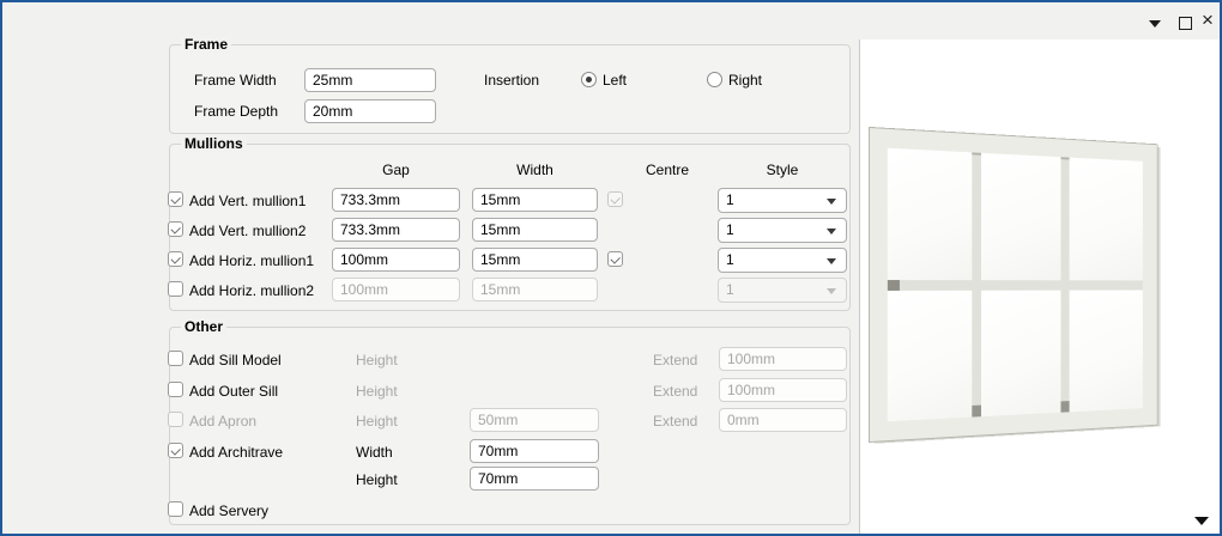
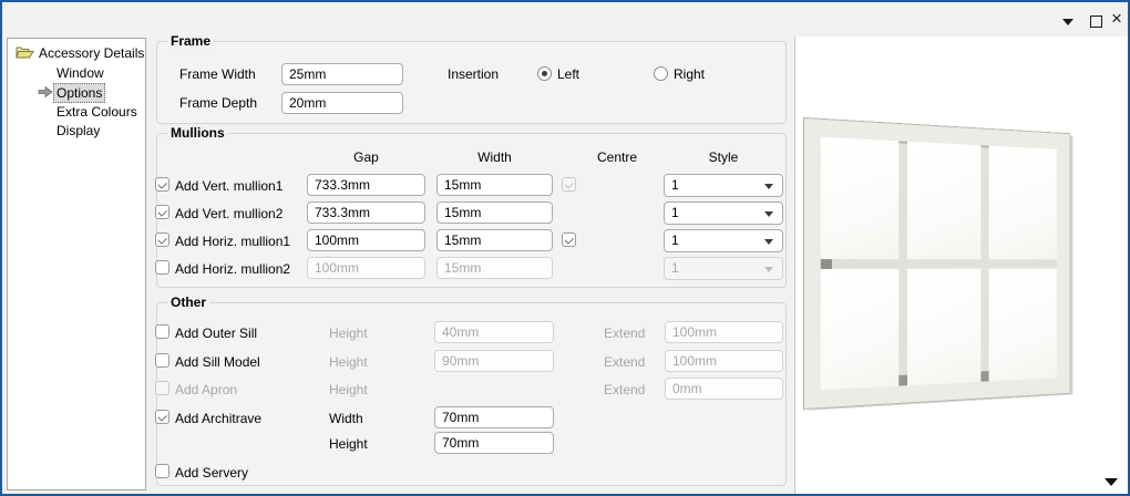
  ×
+ Accessory Details
+ Window
+ Options
+ Extra Colours
+ Display
  Frame
  Frame Width
  25mm
  Frame Depth
  20mm
  Insertion
  Left
  Right
  Mullions
  Gap
  Width
  Centre
  Style
  Add Vert. mullion1
  733.3mm
  15mm
  1
  Add Vert. mullion2
  733.3mm
  15mm
  1
  Add Horiz. mullion1
  100mm
  15mm
  1
  Add Horiz. mullion2
  100mm
  15mm
  1
  Other
- Add Sill Model
+ Add Outer Sill
  Height
+ 40mm
  Extend
  100mm
- Add Outer Sill
+ Add Sill Model
  Height
+ 90mm
  Extend
  100mm
  Add Apron
  Height
- 50mm
  Extend
  0mm
  Add Architrave
  Width
  70mm
  Height
  70mm
  Add Servery
